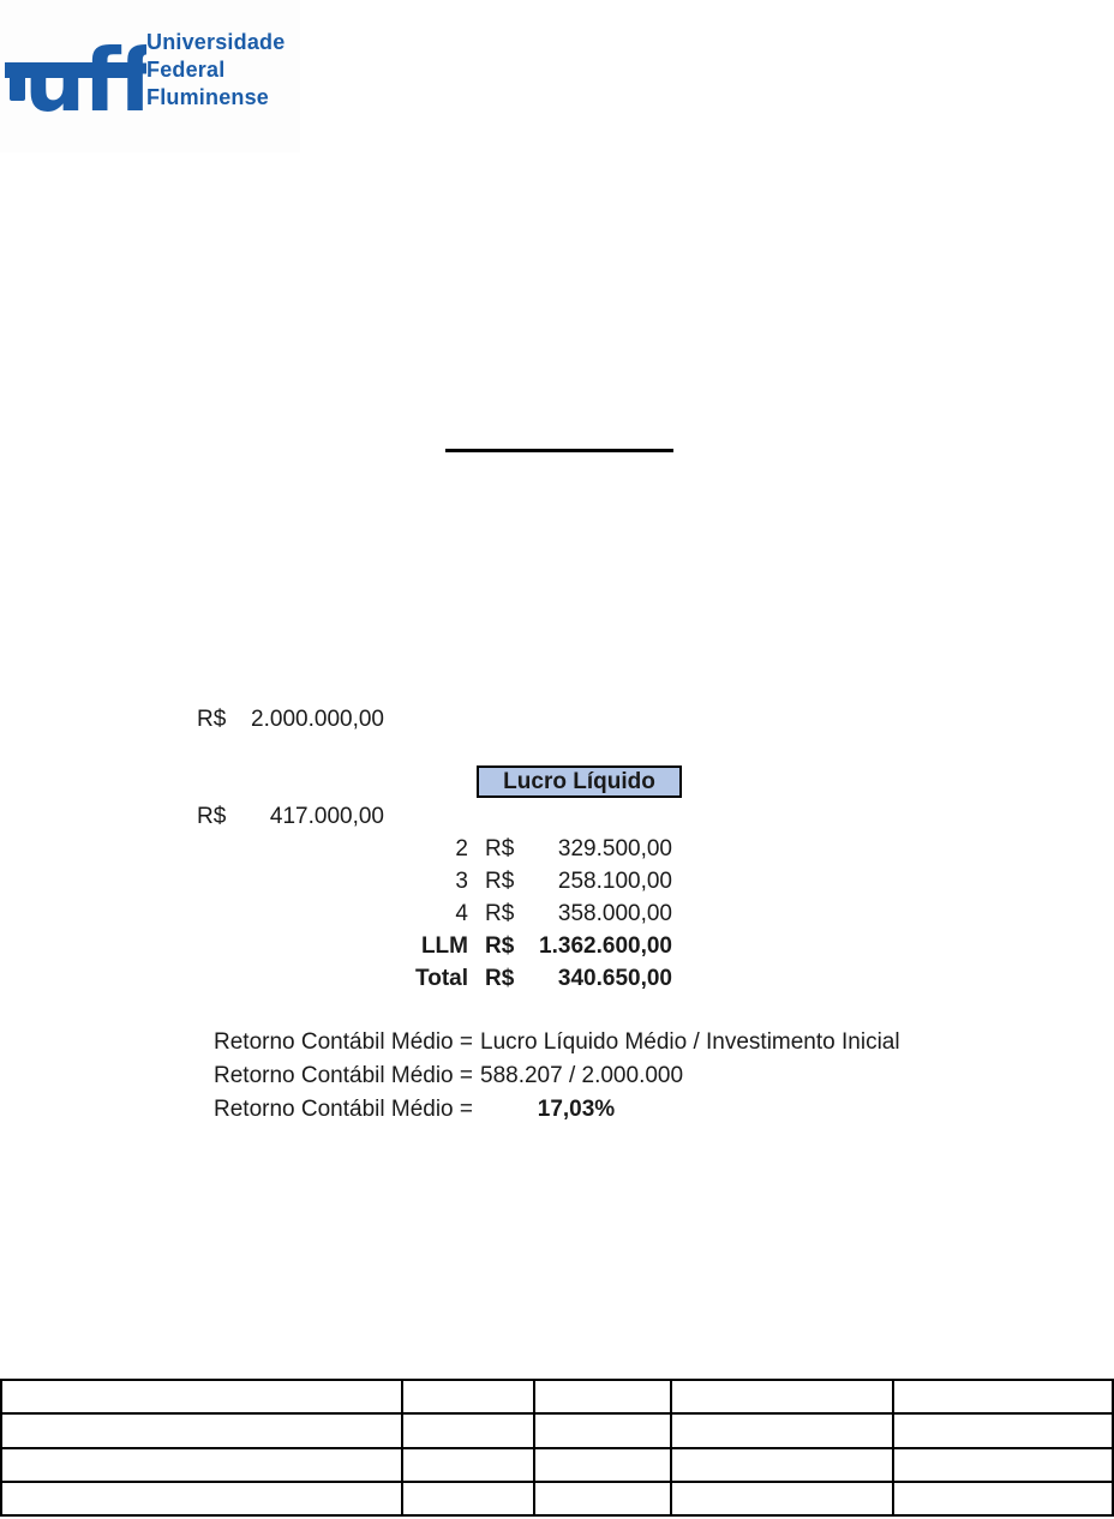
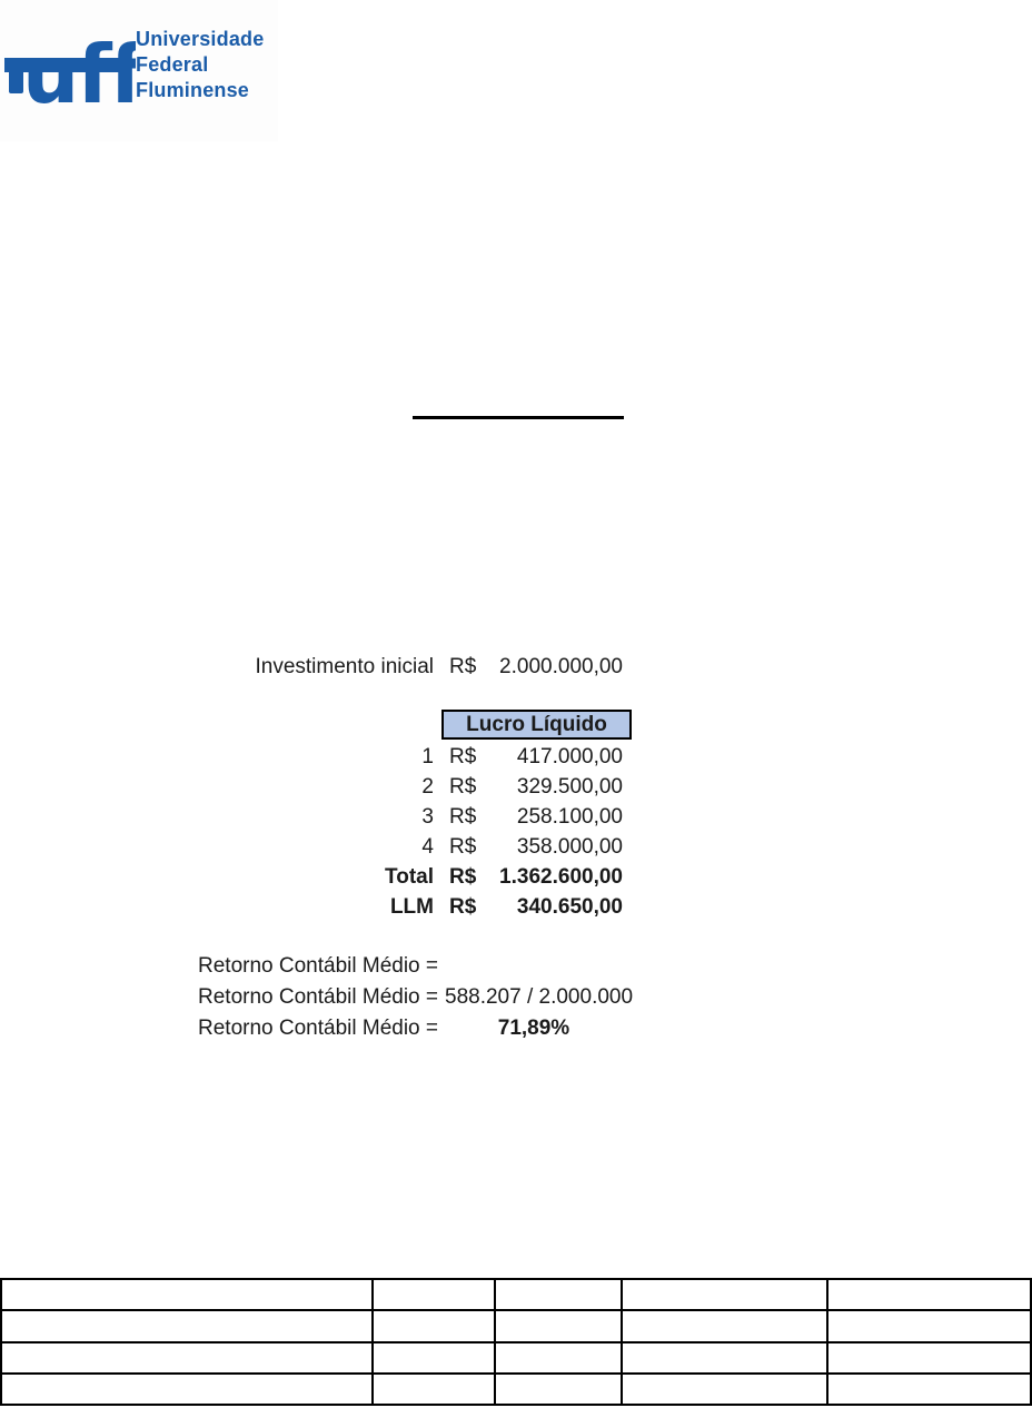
  uff
  Universidade
  Federal
  Fluminense
+ Investimento inicial
  R$
  2.000.000,00
  Lucro Líquido
+ 1
  R$
  417.000,00
  2
  R$
  329.500,00
  3
  R$
  258.100,00
  4
  R$
  358.000,00
- LLM
+ Total
  R$
  1.362.600,00
- Total
+ LLM
  R$
  340.650,00
  Retorno Contábil Médio =
- Lucro Líquido Médio / Investimento Inicial
  Retorno Contábil Médio =
  588.207 / 2.000.000
  Retorno Contábil Médio =
- 17,03%
+ 71,89%
